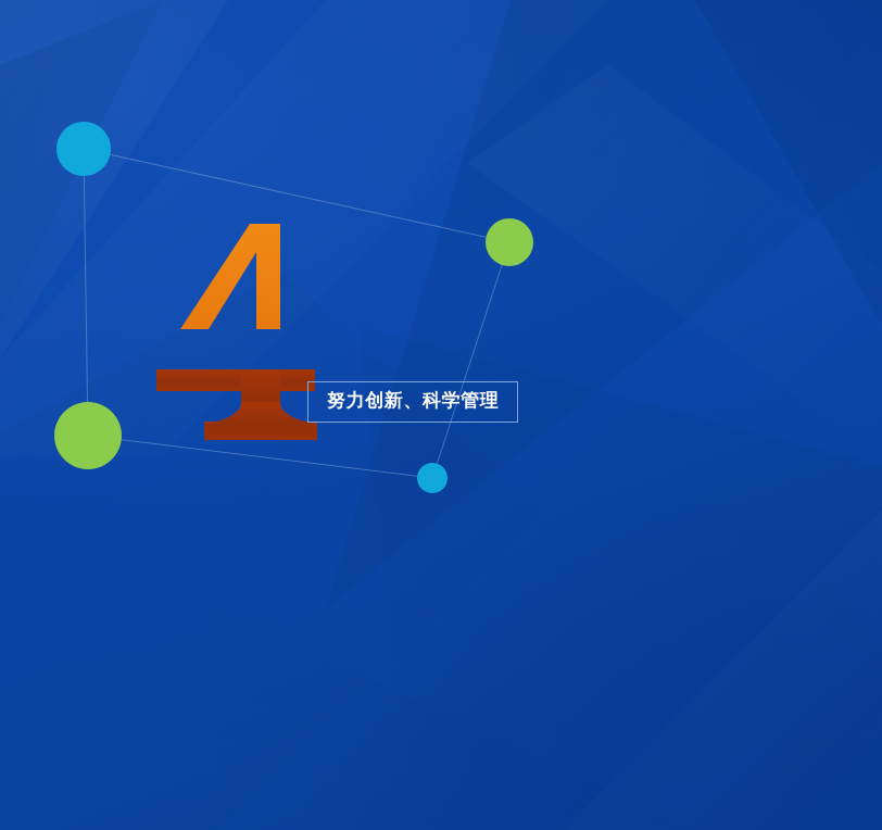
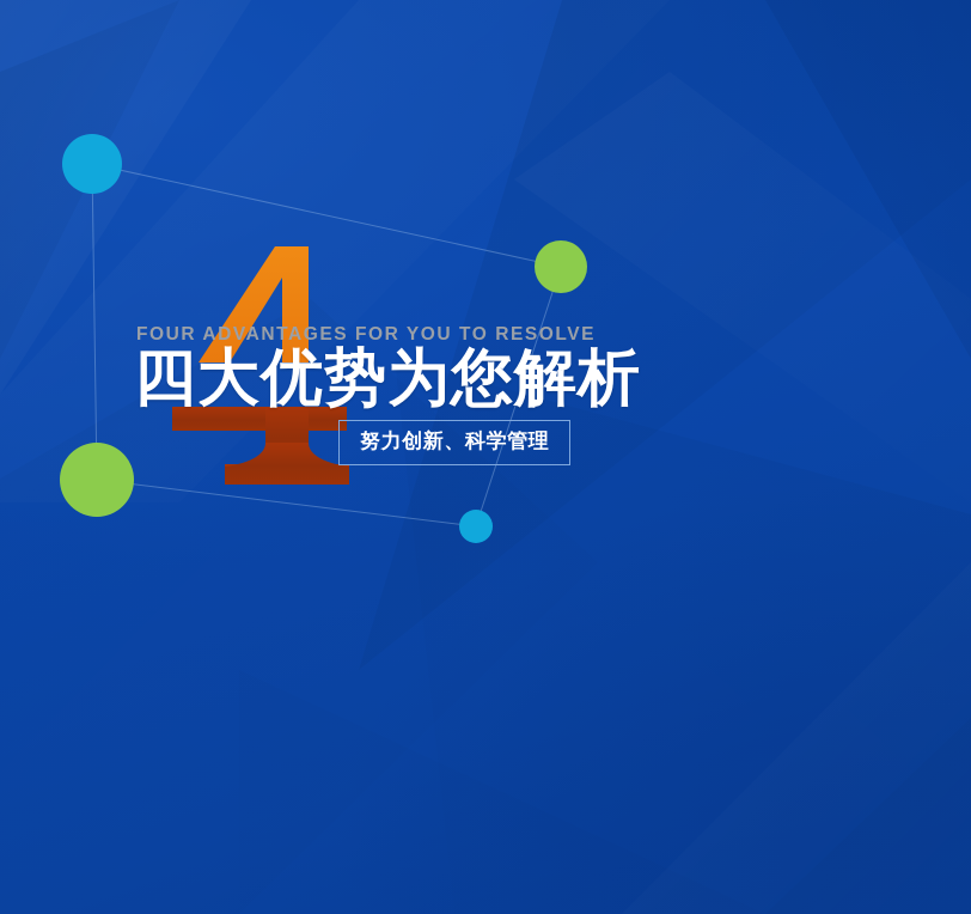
+ FOUR ADVANTAGES FOR YOU TO RESOLVE
+ 四大优势为您解析
  努力创新、科学管理
